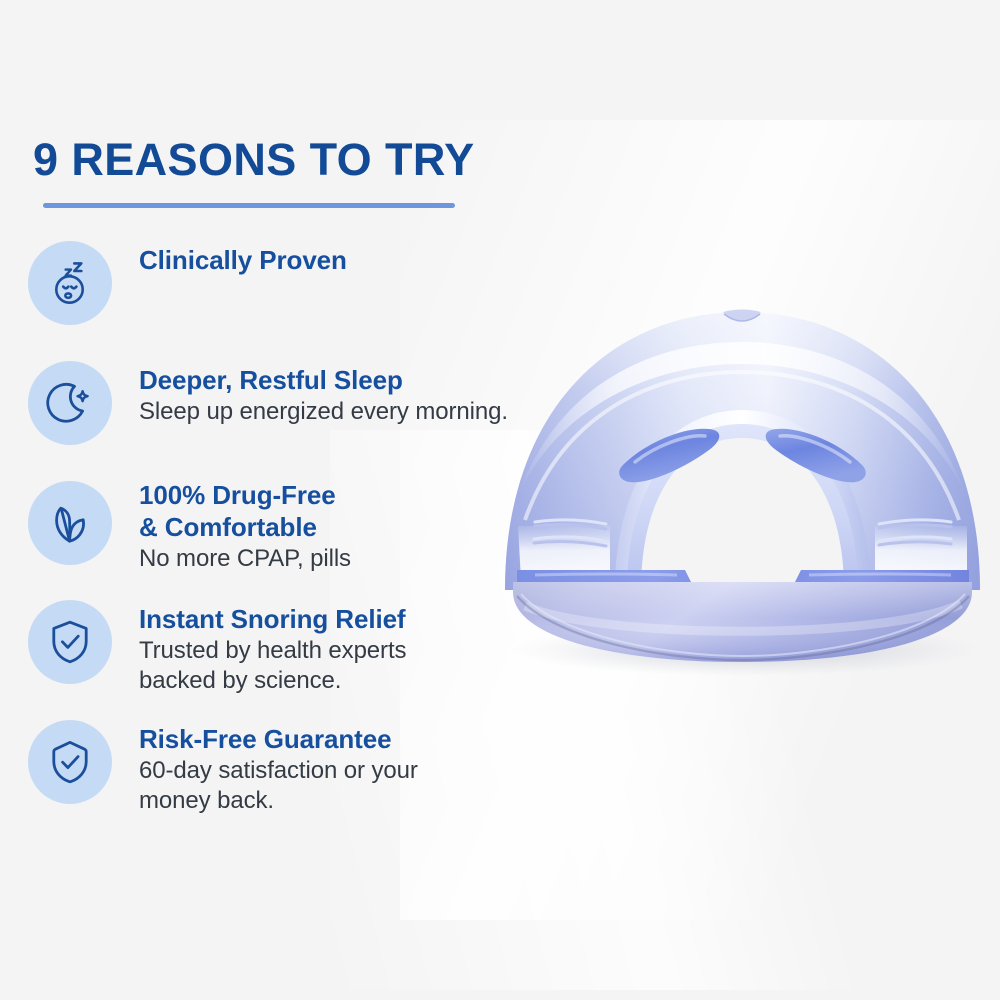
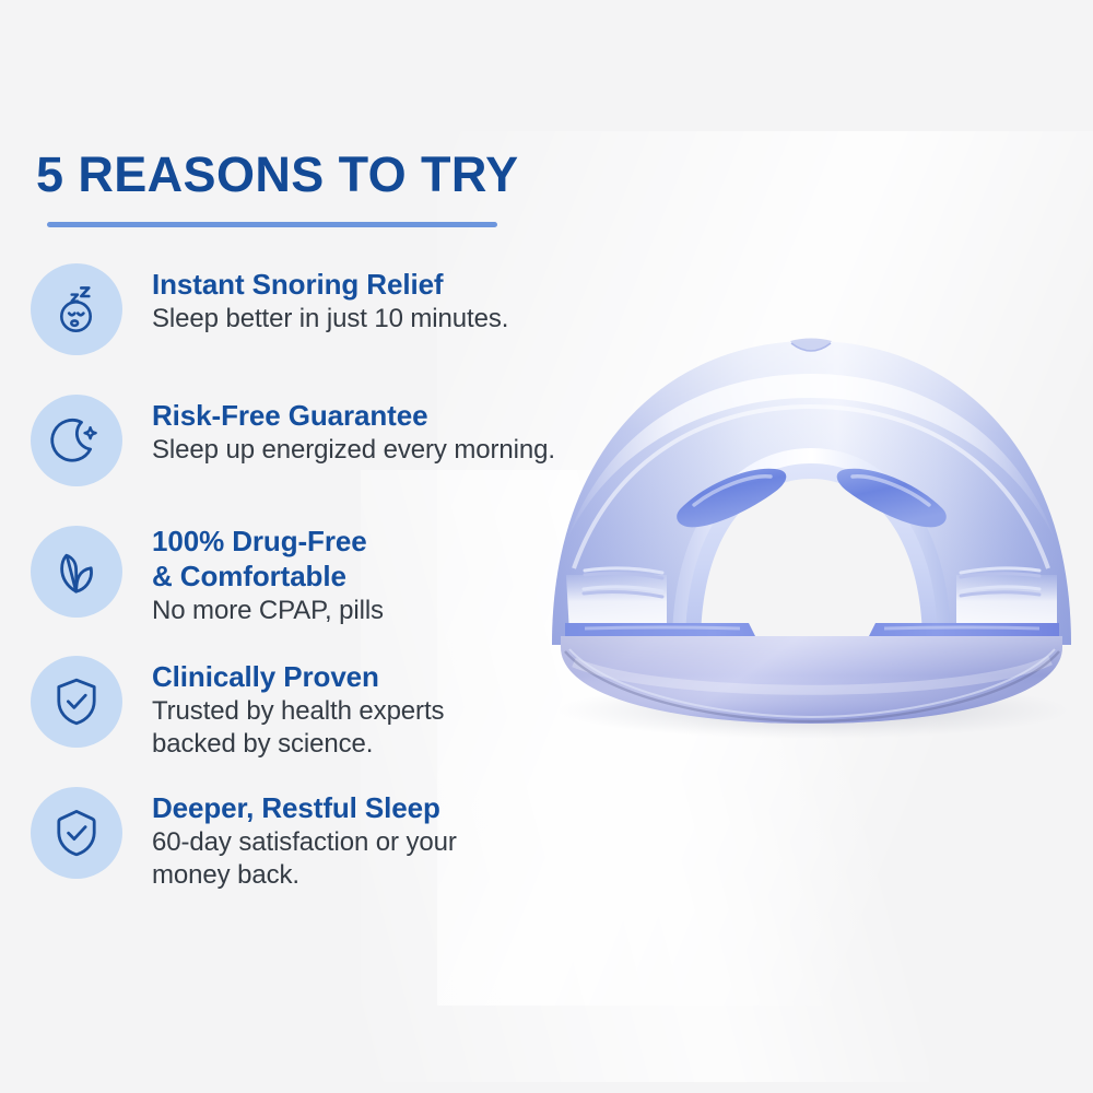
- 9 REASONS TO TRY
+ 5 REASONS TO TRY
- Clinically Proven
+ Instant Snoring Relief
+ Sleep better in just 10 minutes.
- Deeper, Restful Sleep
+ Risk-Free Guarantee
  Sleep up energized every morning.
  100% Drug-Free
  & Comfortable
  No more CPAP, pills
- Instant Snoring Relief
+ Clinically Proven
  Trusted by health experts
  backed by science.
- Risk-Free Guarantee
+ Deeper, Restful Sleep
  60-day satisfaction or your
  money back.
